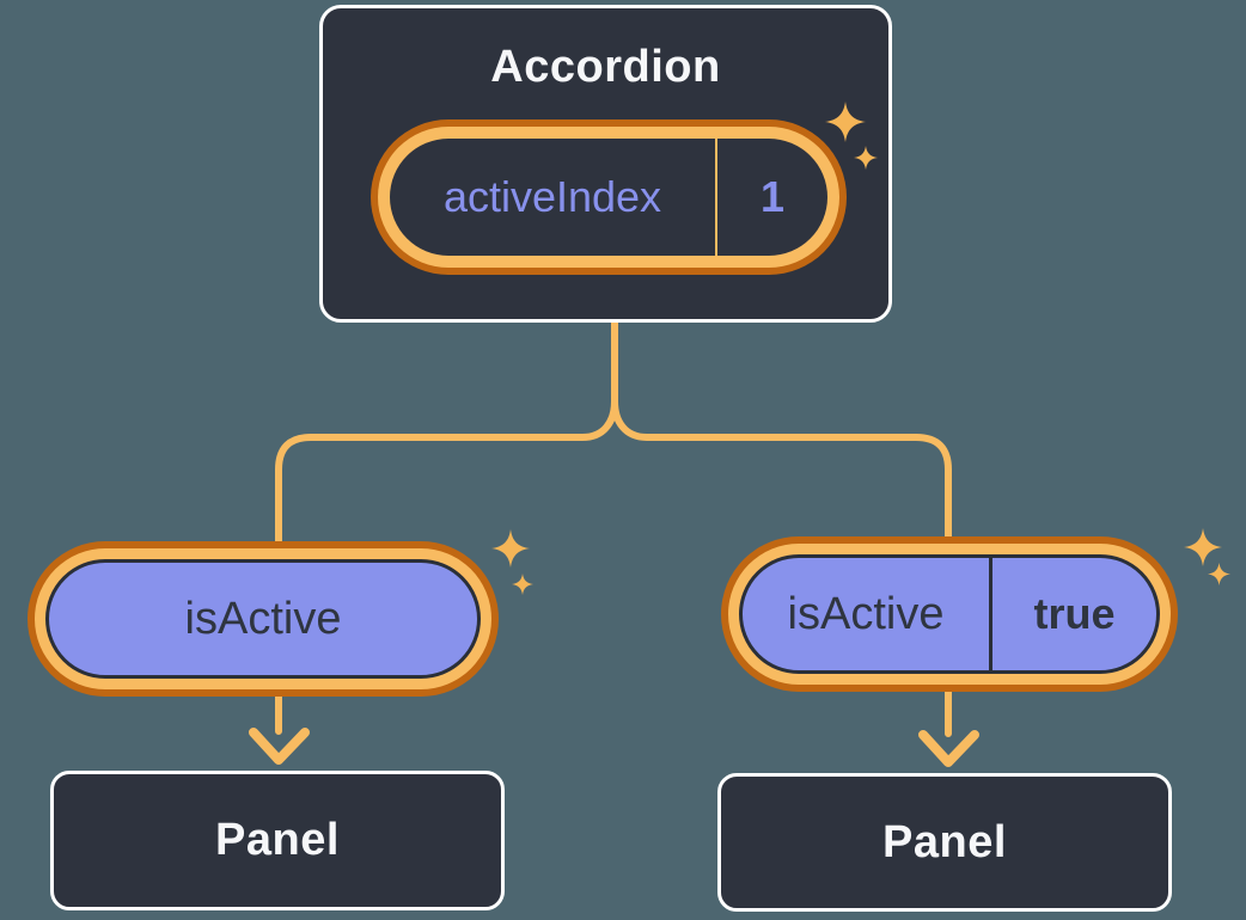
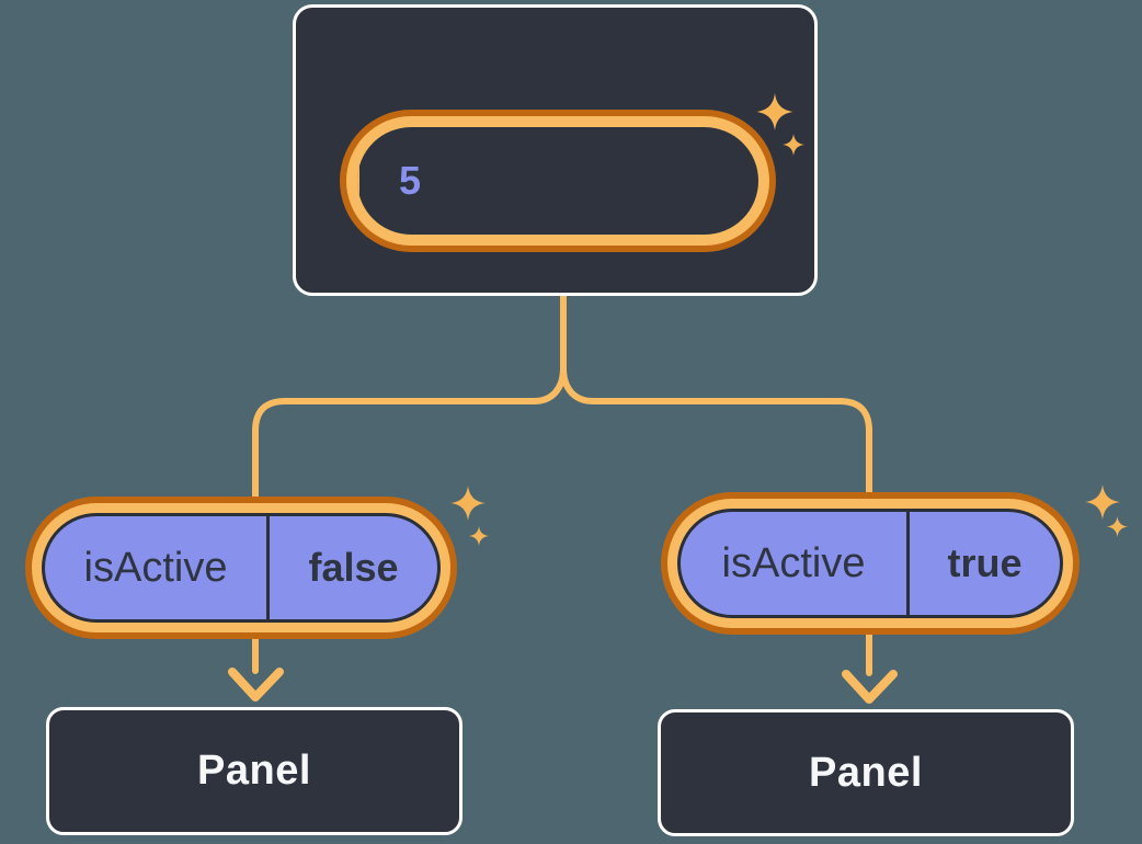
- Accordion
- activeIndex
- 1
+ 5
  isActive
+ false
  isActive
  true
  Panel
  Panel
